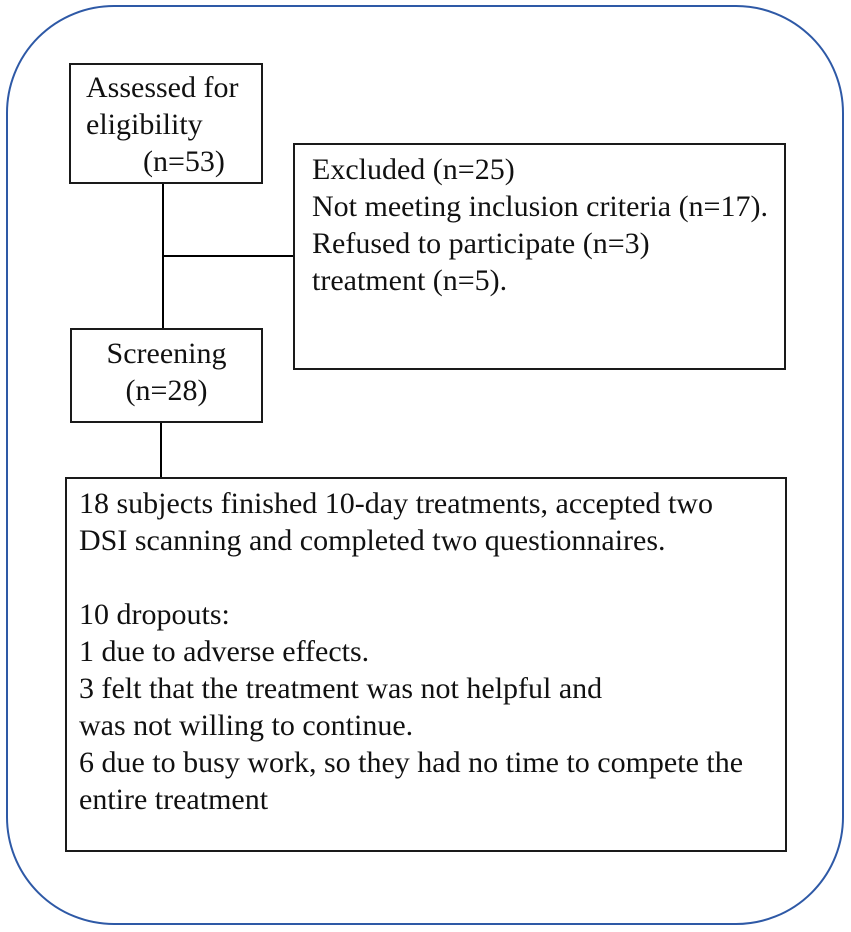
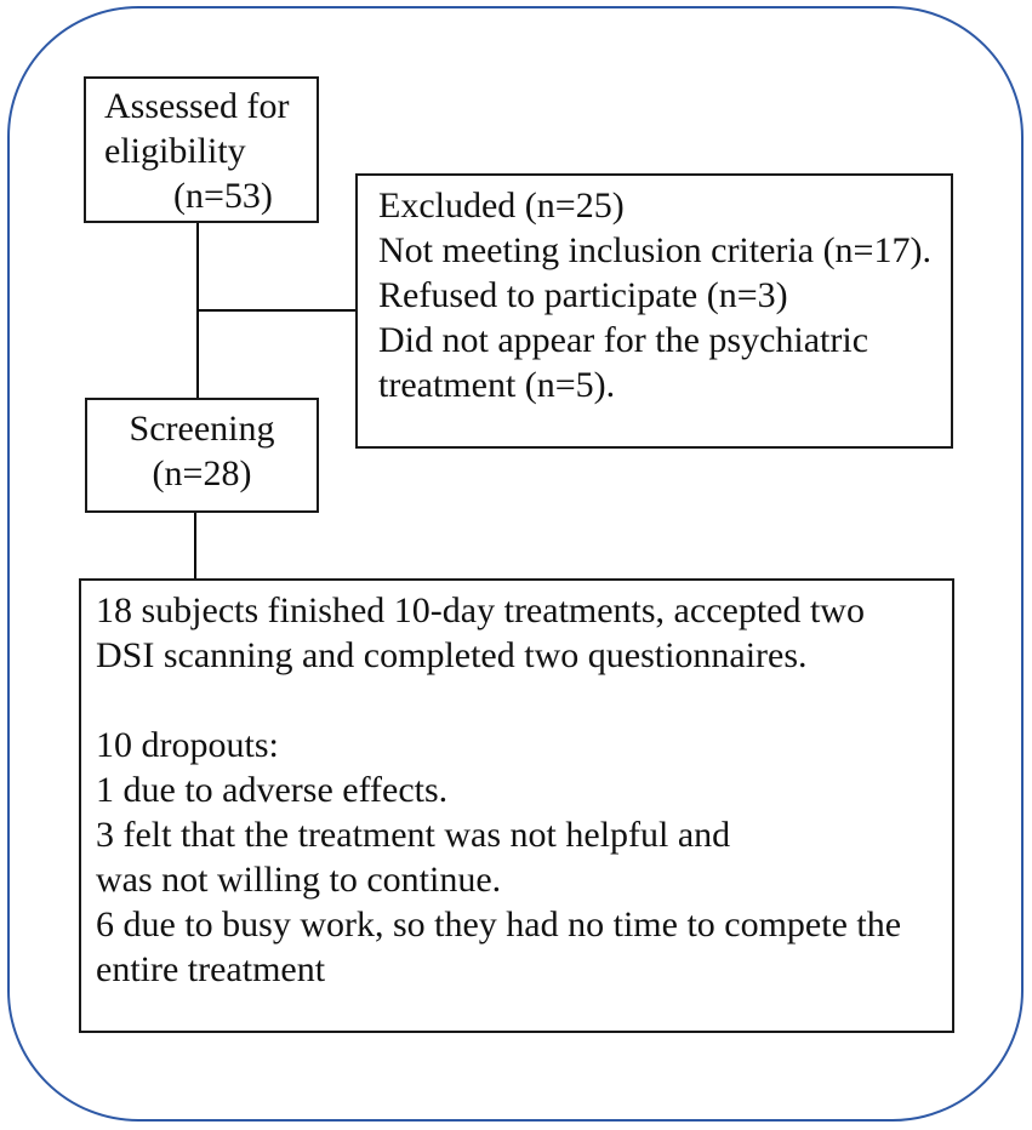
  Assessed for
  eligibility
  (n=53)
  Excluded (n=25)
  Not meeting inclusion criteria (n=17).
  Refused to participate (n=3)
+ Did not appear for the psychiatric
  treatment (n=5).
  Screening
  (n=28)
  18 subjects finished 10-day treatments, accepted two
  DSI scanning and completed two questionnaires.
  10 dropouts:
  1 due to adverse effects.
  3 felt that the treatment was not helpful and
  was not willing to continue.
  6 due to busy work, so they had no time to compete the
  entire treatment
